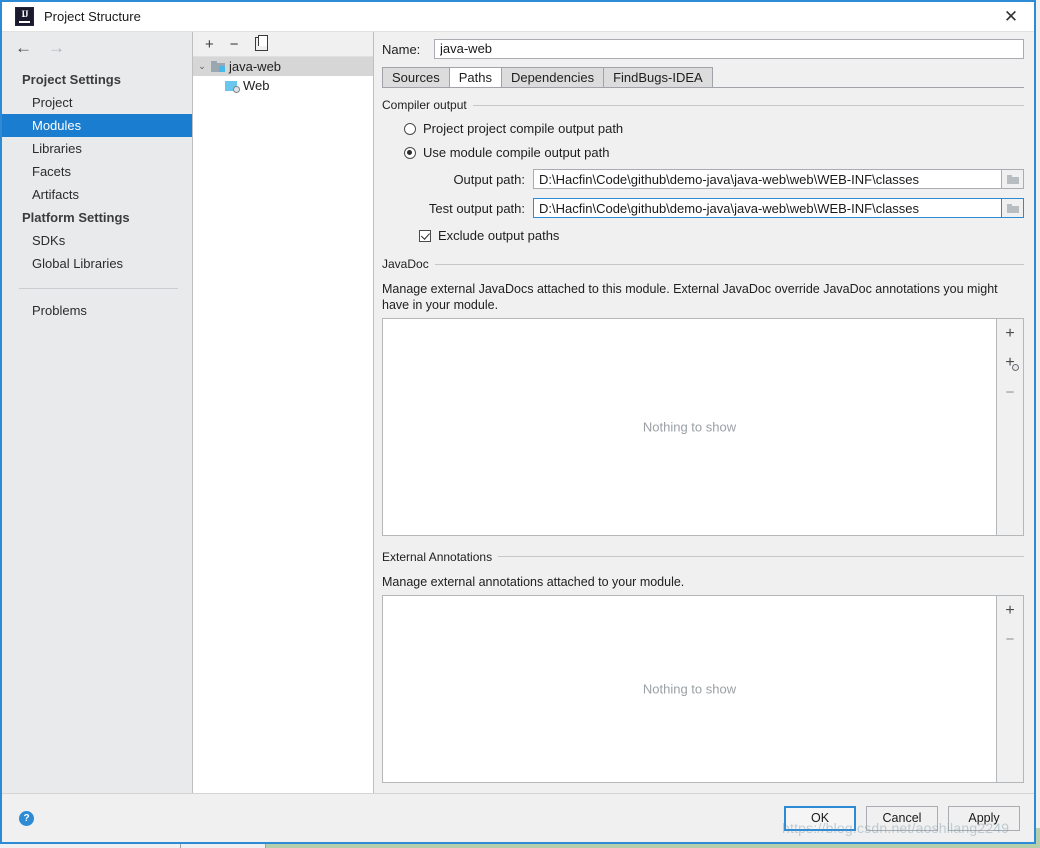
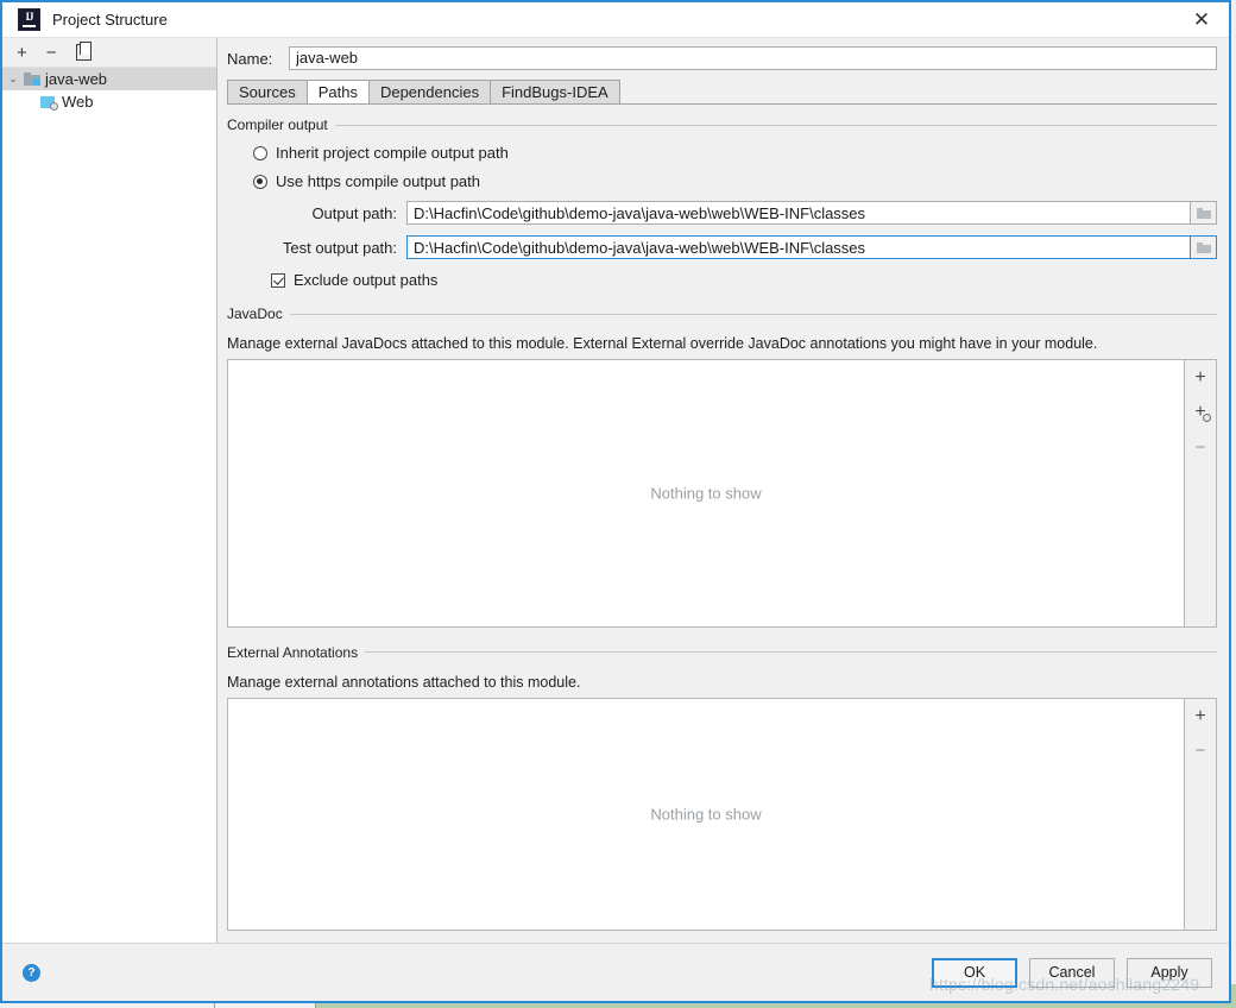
  Project Structure
  ✕
- ←
- →
- Project Settings
- Project
- Modules
- Libraries
- Facets
- Artifacts
- Platform Settings
- SDKs
- Global Libraries
- Problems
  +
  −
  ⌄
  java-web
  Web
  Name:
  java-web
  Sources
  Paths
  Dependencies
  FindBugs-IDEA
  Compiler output
- Project project compile output path
+ Inherit project compile output path
- Use module compile output path
+ Use https compile output path
  Output path:
  D:\Hacfin\Code\github\demo-java\java-web\web\WEB-INF\classes
  Test output path:
  D:\Hacfin\Code\github\demo-java\java-web\web\WEB-INF\classes
  Exclude output paths
  JavaDoc
- Manage external JavaDocs attached to this module. External JavaDoc override JavaDoc annotations you might have in your module.
+ Manage external JavaDocs attached to this module. External External override JavaDoc annotations you might have in your module.
  Nothing to show
  +
  +
  −
  External Annotations
- Manage external annotations attached to your module.
+ Manage external annotations attached to this module.
  Nothing to show
  +
  −
  ?
  OK
  Cancel
  Apply
  https://blog.csdn.net/aoshilang2249
